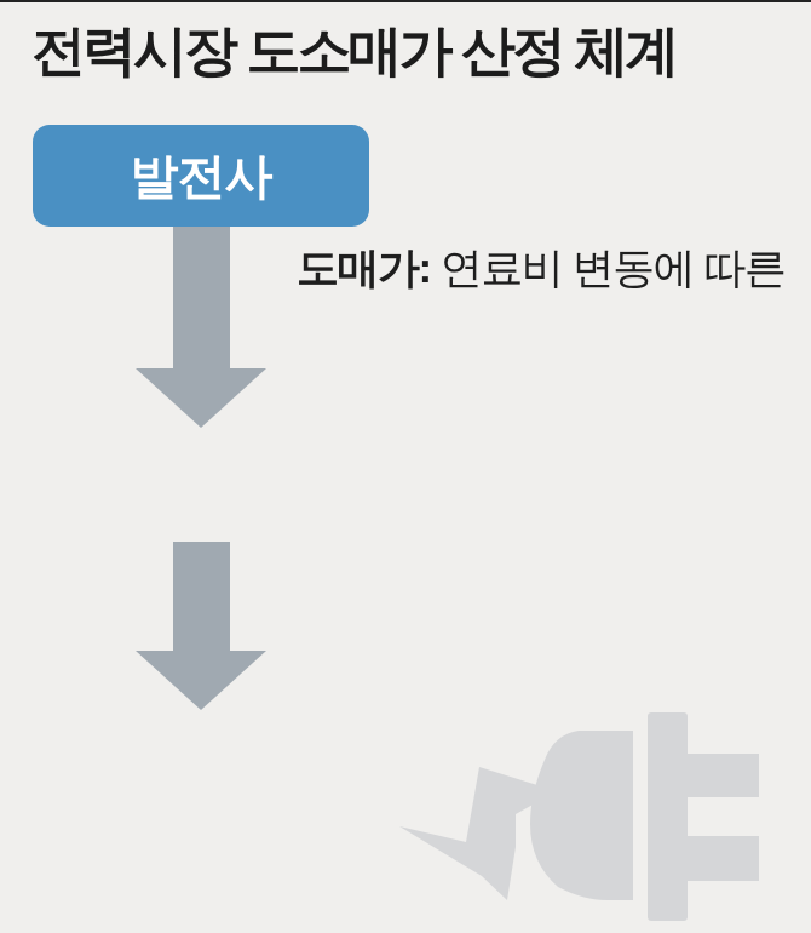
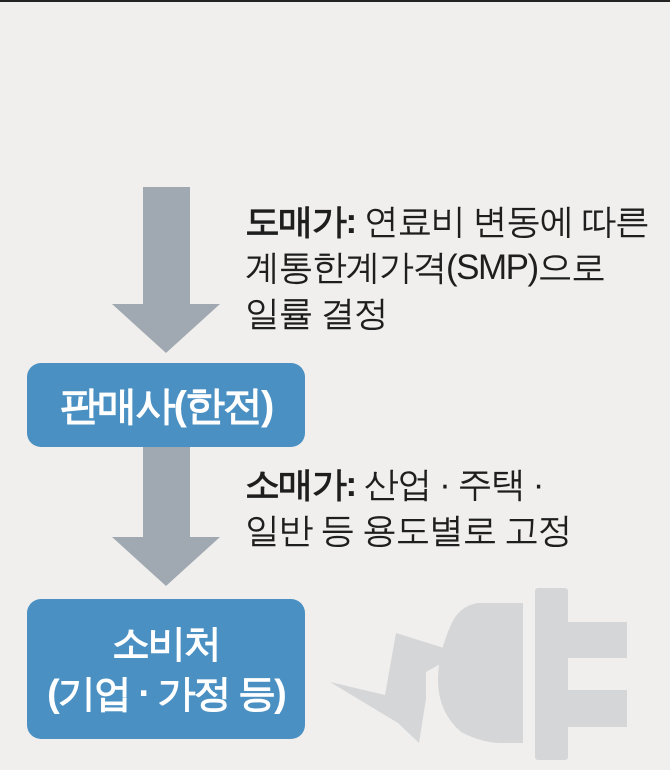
- 전력시장 도소매가 산정 체계
- 발전사
  도매가: 연료비 변동에 따른
+ 계통한계가격(SMP)으로
+ 일률 결정
+ 판매사(한전)
+ 소매가: 산업 · 주택 ·
+ 일반 등 용도별로 고정
+ 소비처
+ (기업 · 가정 등)
